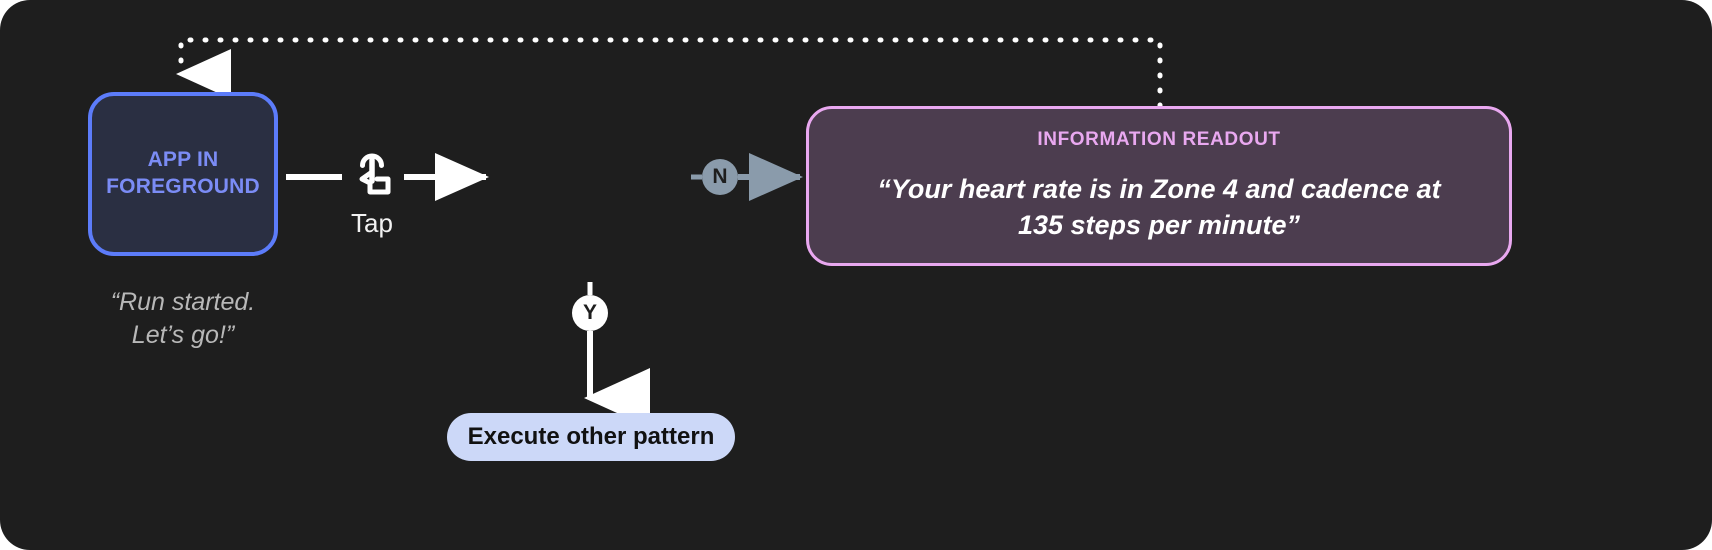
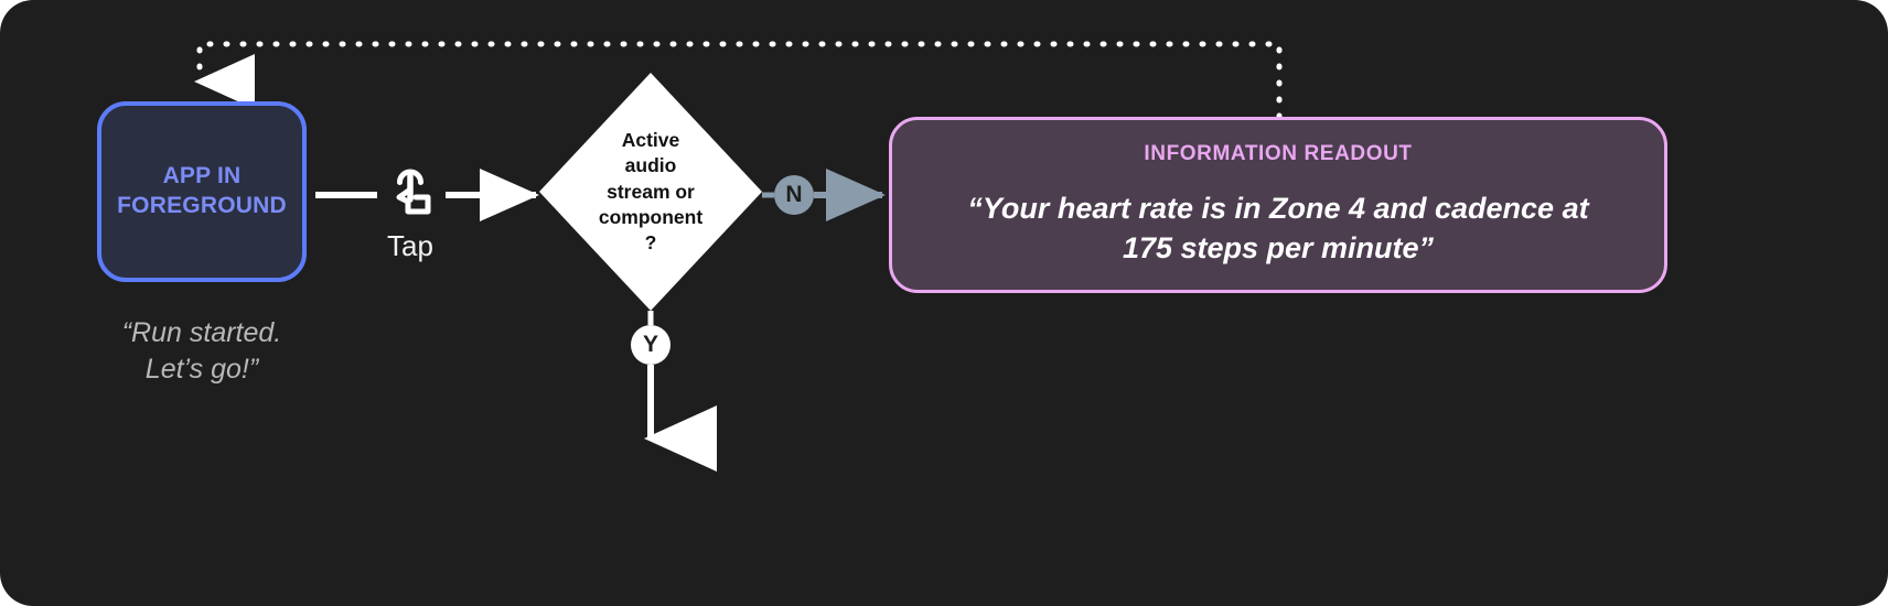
  APP IN
  FOREGROUND
  “Run started.
  Let’s go!”
  Tap
+ Active
+ audio
+ stream or
+ component
+ ?
  N
  Y
  INFORMATION READOUT
  “Your heart rate is in Zone 4 and cadence at
- 135 steps per minute”
+ 175 steps per minute”
- Execute other pattern
